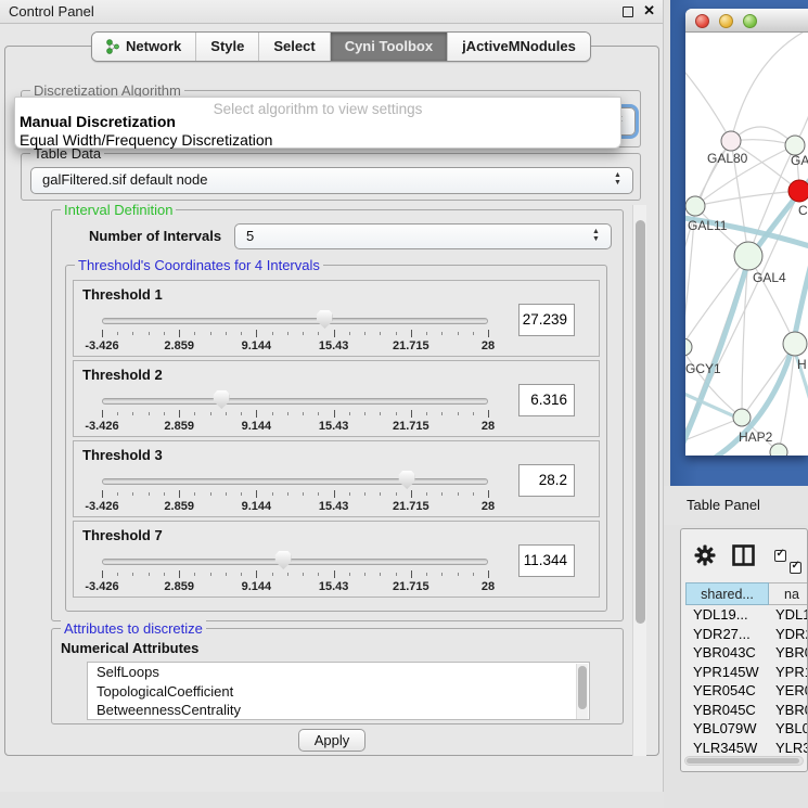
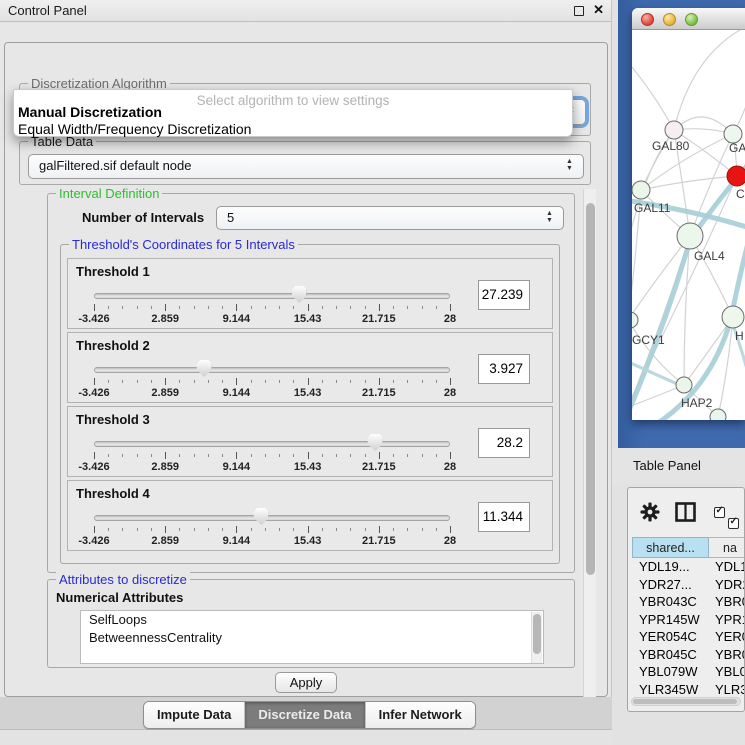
  Control Panel
  ✕
- Network
- Style
- Select
- Cyni Toolbox
- jActiveMNodules
  Discretization Algorithm
  Select algorithm to view settings
  Manual Discretization
  Equal Width/Frequency Discretization
  Table Data
  galFiltered.sif default node
  Interval Definition
  Number of Intervals
  5
- Threshold's Coordinates for 4 Intervals
+ Threshold's Coordinates for 5 Intervals
  Threshold 1
  -3.426
  2.859
  9.144
  15.43
  21.715
  28
  27.239
  Threshold 2
  -3.426
  2.859
  9.144
  15.43
  21.715
  28
- 6.316
+ 3.927
  Threshold 3
  -3.426
  2.859
  9.144
  15.43
  21.715
  28
  28.2
- Threshold 7
+ Threshold 4
  -3.426
  2.859
  9.144
  15.43
  21.715
  28
  11.344
  Attributes to discretize
  Numerical Attributes
  SelfLoops
- TopologicalCoefficient
  BetweennessCentrality
  Apply
+ Impute Data
+ Discretize Data
+ Infer Network
  GAL80
  GA
  C
  GAL11
  GAL4
  GCY1
  H
  HAP2
  Table Panel
  shared...
  na
  YDL19...
  YDL1
  YDR27...
  YDR
  YBR043C
  YBR
  YPR145W
  YPR
  YER054C
  YER
  YBR045C
  YBR
  YBL079W
  YBL0
  YLR345W
  YLR3
